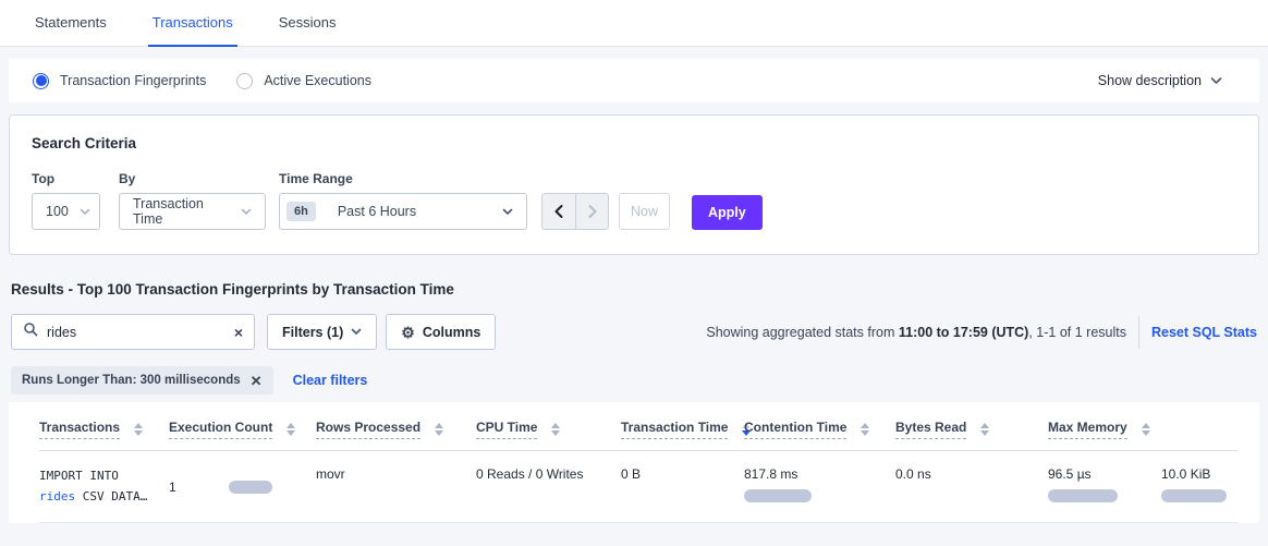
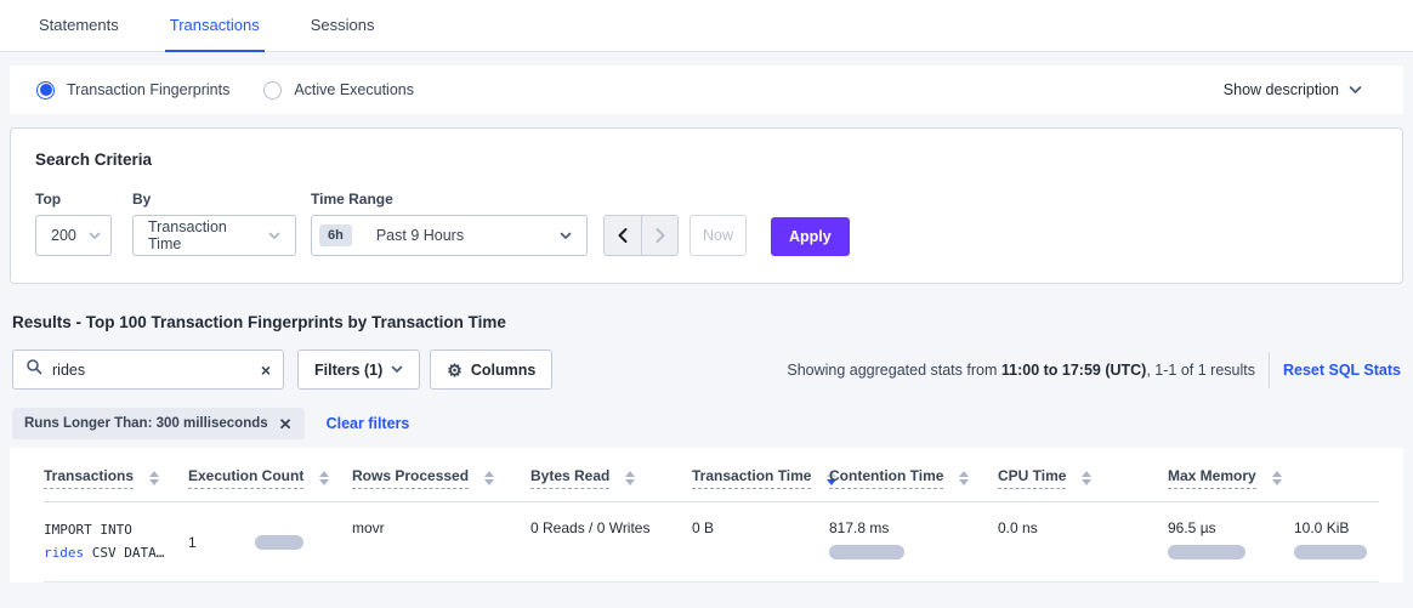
  Statements
  Transactions
  Sessions
  Transaction Fingerprints
  Active Executions
  Show description
  Search Criteria
  Top
- 100
+ 200
  By
  Transaction Time
  Time Range
  6h
- Past 6 Hours
+ Past 9 Hours
  Now
  Apply
  Results - Top 100 Transaction Fingerprints by Transaction Time
  rides
  ×
  Filters (1)
  ⚙
  Columns
  Showing aggregated stats from 11:00 to 17:59 (UTC), 1-1 of 1 results
  Reset SQL Stats
  Runs Longer Than: 300 milliseconds
  ✕
  Clear filters
  Transactions
  Execution Count
  Rows Processed
- CPU Time
+ Bytes Read
  Transaction Time
  Contention Time
- Bytes Read
+ CPU Time
  Max Memory
  IMPORT INTO
  rides CSV DATA…
  1
  movr
  0 Reads / 0 Writes
  0 B
  817.8 ms
  0.0 ns
  96.5 µs
  10.0 KiB
